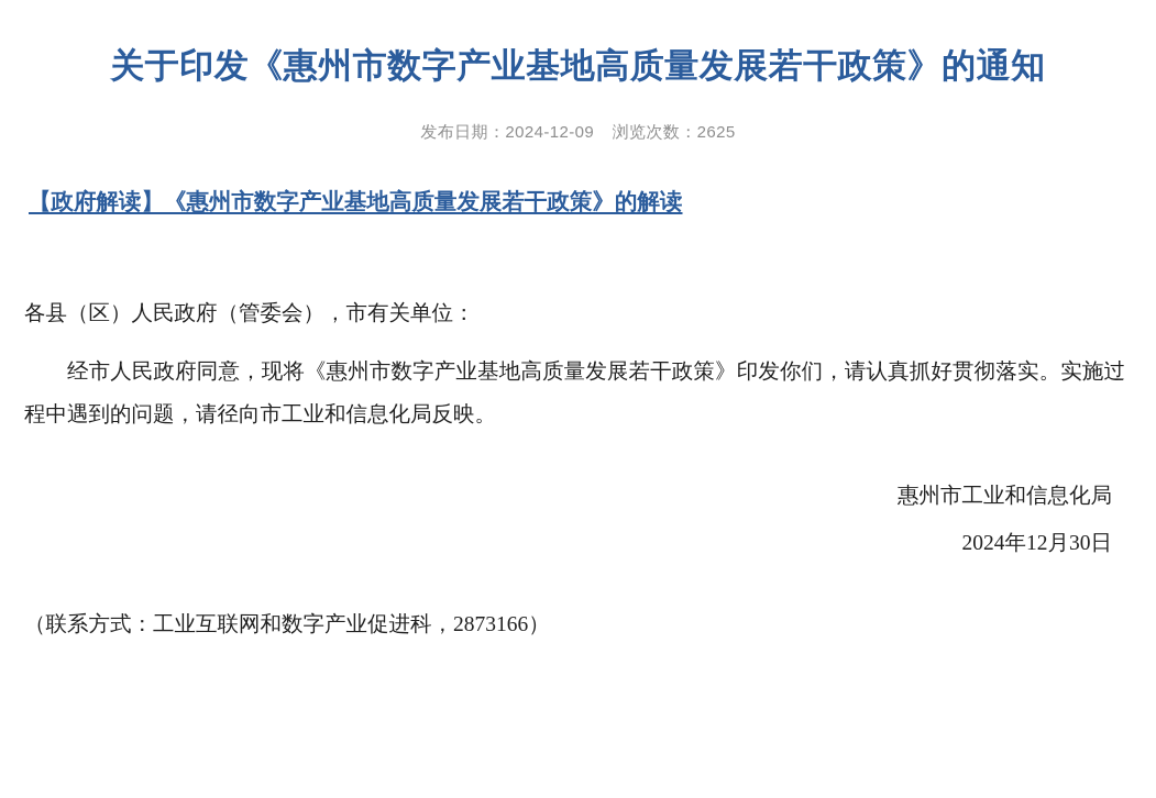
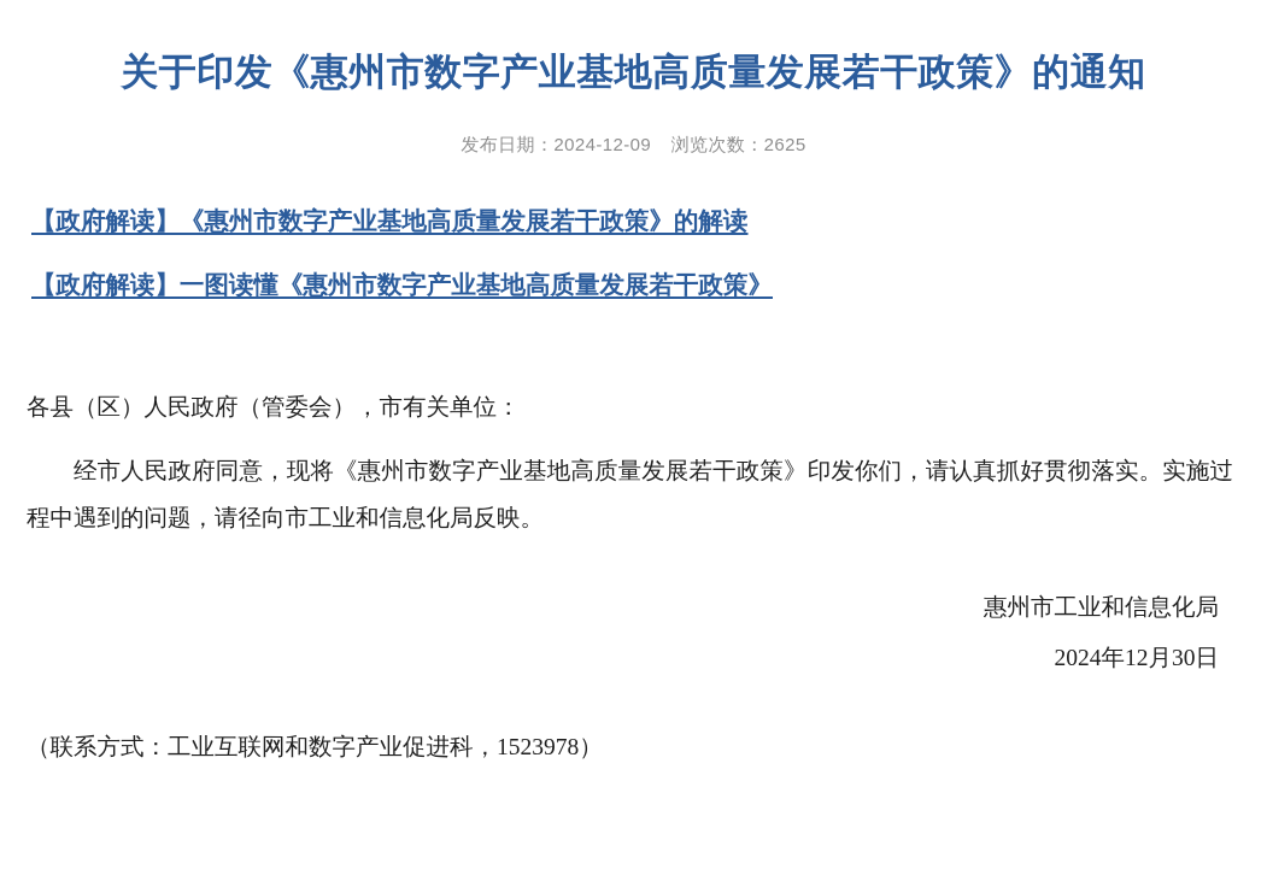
  关于印发《惠州市数字产业基地高质量发展若干政策》的通知
  发布日期：2024-12-09 浏览次数：2625
  【政府解读】《惠州市数字产业基地高质量发展若干政策》的解读
+ 【政府解读】一图读懂《惠州市数字产业基地高质量发展若干政策》
  各县（区）人民政府（管委会），市有关单位：
  经市人民政府同意，现将《惠州市数字产业基地高质量发展若干政策》印发你们，请认真抓好贯彻落实。实施过程中遇到的问题，请径向市工业和信息化局反映。
  惠州市工业和信息化局
  2024年12月30日
- （联系方式：工业互联网和数字产业促进科，2873166）
+ （联系方式：工业互联网和数字产业促进科，1523978）
